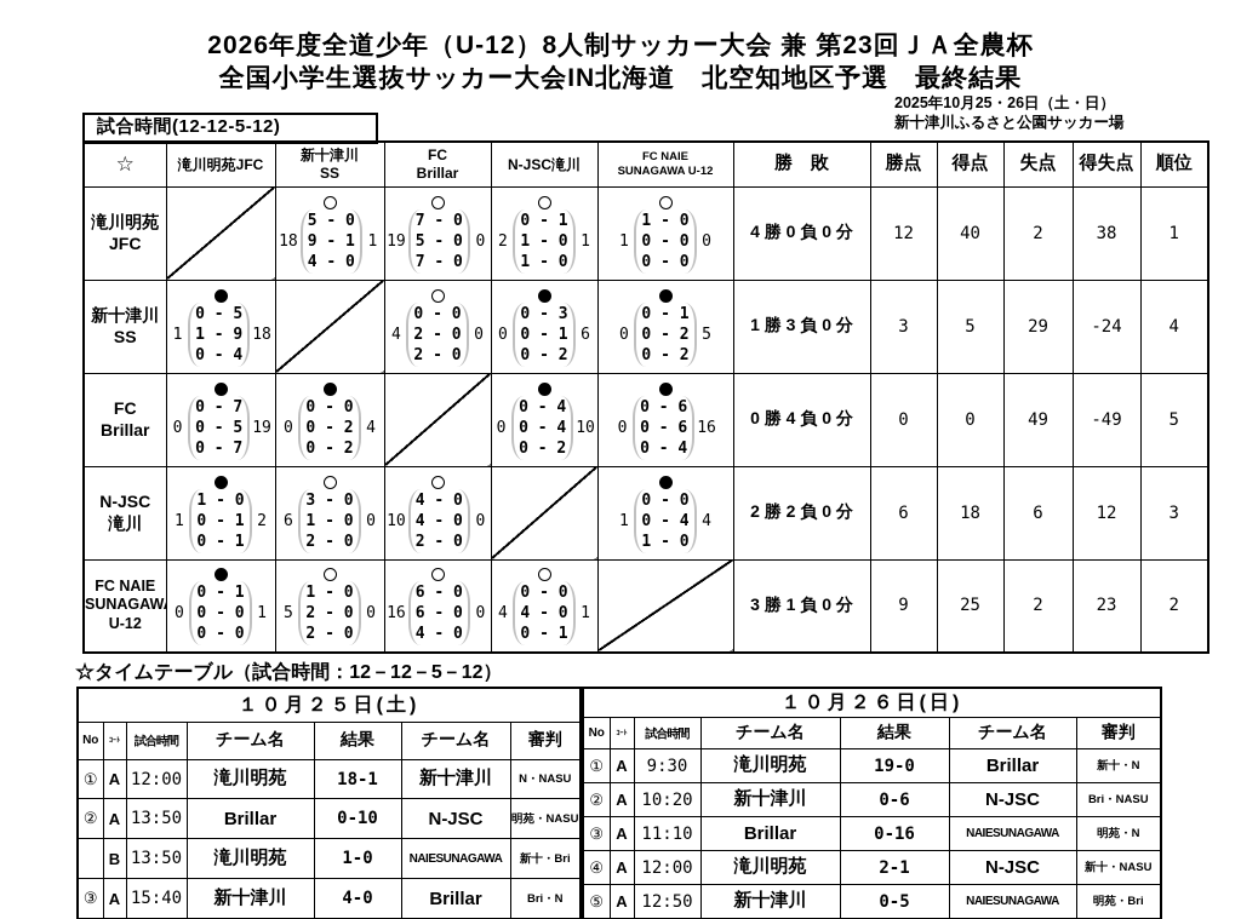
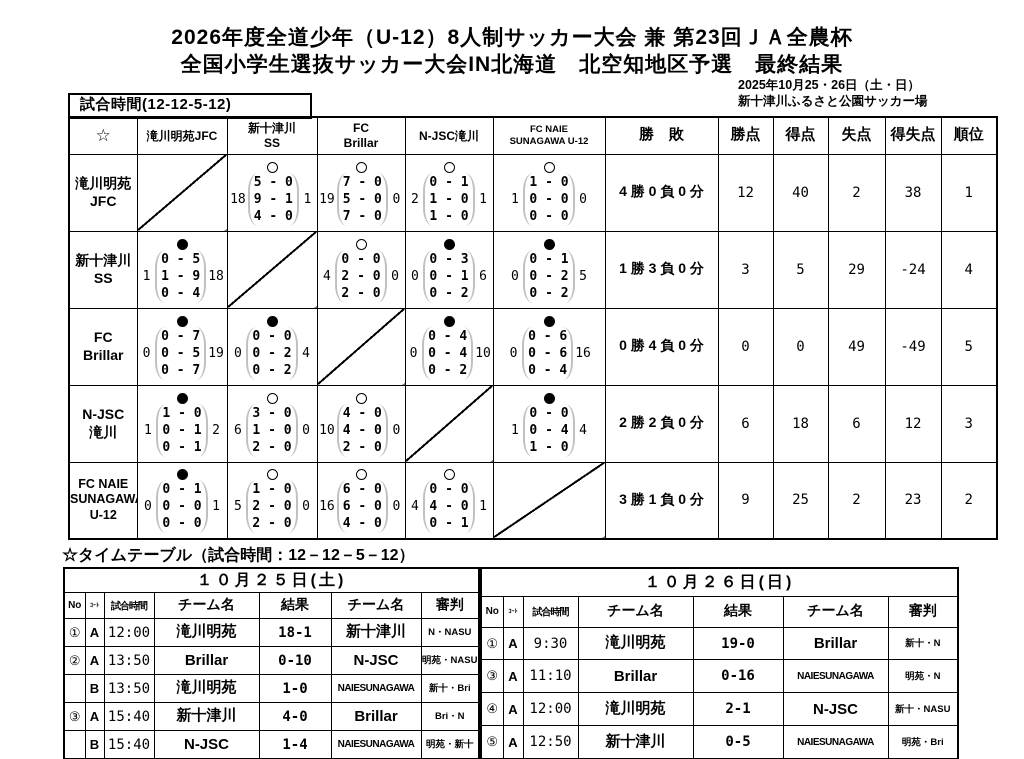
  2026年度全道少年（U-12）8人制サッカー大会 兼 第23回ＪＡ全農杯
  全国小学生選抜サッカー大会IN北海道 北空知地区予選 最終結果
  2025年10月25・26日（土・日）
  新十津川ふるさと公園サッカー場
  試合時間(12-12-5-12)
  ☆	滝川明苑JFC	新十津川 SS	FC Brillar	N-JSC滝川	FC NAIE SUNAGAWA U-12	勝 敗	勝点	得点	失点	得失点	順位
  滝川明苑 JFC		185 - 09 - 14 - 01	197 - 05 - 07 - 00	20 - 11 - 01 - 01	11 - 00 - 00 - 00	4 勝 0 負 0 分	12	40	2	38	1
  新十津川 SS	10 - 51 - 90 - 418		40 - 02 - 02 - 00	00 - 30 - 10 - 26	00 - 10 - 20 - 25	1 勝 3 負 0 分	3	5	29	-24	4
  FC Brillar	00 - 70 - 50 - 719	00 - 00 - 20 - 24		00 - 40 - 40 - 210	00 - 60 - 60 - 416	0 勝 4 負 0 分	0	0	49	-49	5
  N-JSC 滝川	11 - 00 - 10 - 12	63 - 01 - 02 - 00	104 - 04 - 02 - 00		10 - 00 - 41 - 04	2 勝 2 負 0 分	6	18	6	12	3
  FC NAIE SUNAGAW U-12	00 - 10 - 00 - 01	51 - 02 - 02 - 00	166 - 06 - 04 - 00	40 - 04 - 00 - 11		3 勝 1 負 0 分	9	25	2	23	2
  ☆タイムテーブル（試合時間：12－12－5－12）
  １０月２５日(土)
  No		試合時間	チーム名	結果	チーム名	審判
  ①	A	12:00	滝川明苑	18-1	新十津川	N・NASU
  ②	A	13:50	Brillar	0-10	N-JSC	明苑・NASU
  	B	13:50	滝川明苑	1-0	NAIESUNAGAWA	新十・Bri
  ③	A	15:40	新十津川	4-0	Brillar	Bri・N
+ 	B	15:40	N-JSC	1-4	NAIESUNAGAWA	明苑・新十
  １０月２６日(日)
  No		試合時間	チーム名	結果	チーム名	審判
  ①	A	9:30	滝川明苑	19-0	Brillar	新十・N
- ②	A	10:20	新十津川	0-6	N-JSC	Bri・NASU
  ③	A	11:10	Brillar	0-16	NAIESUNAGAWA	明苑・N
  ④	A	12:00	滝川明苑	2-1	N-JSC	新十・NASU
  ⑤	A	12:50	新十津川	0-5	NAIESUNAGAWA	明苑・Bri
